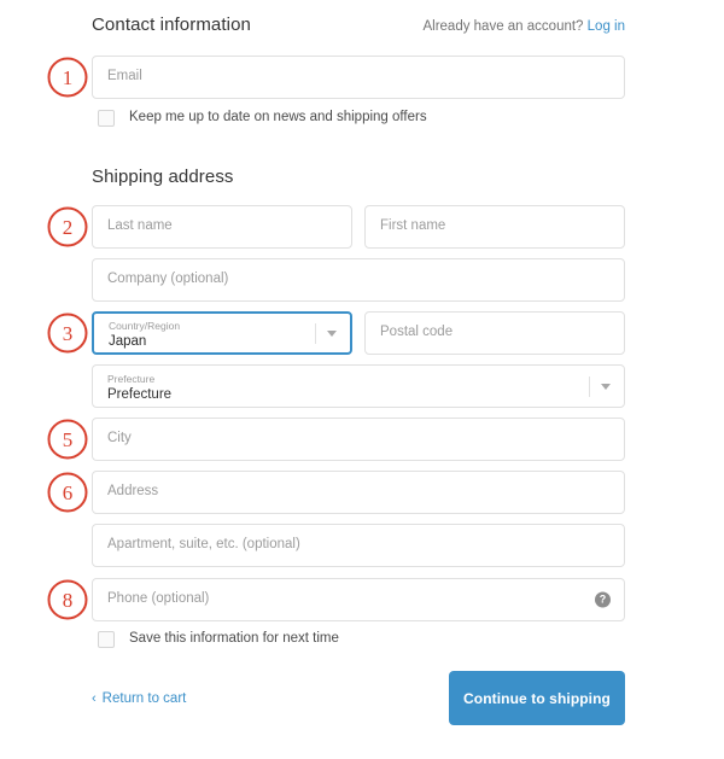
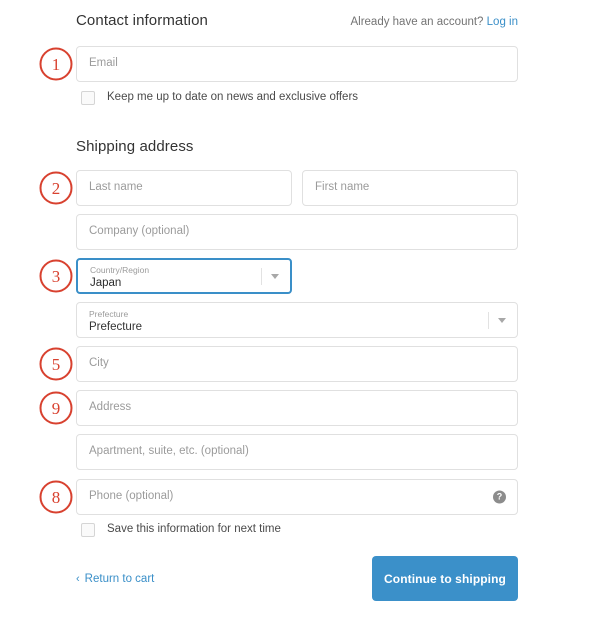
  Contact information
  Already have an account? Log in
  Email
- Keep me up to date on news and shipping offers
+ Keep me up to date on news and exclusive offers
  Shipping address
  Last name
  First name
  Company (optional)
  Country/Region
  Japan
- Postal code
  Prefecture
  Prefecture
  City
  Address
  Apartment, suite, etc. (optional)
  Phone (optional)
  ?
  Save this information for next time
  ‹
  Return to cart
  Continue to shipping
  1
  2
  3
  5
- 6
+ 9
  8
